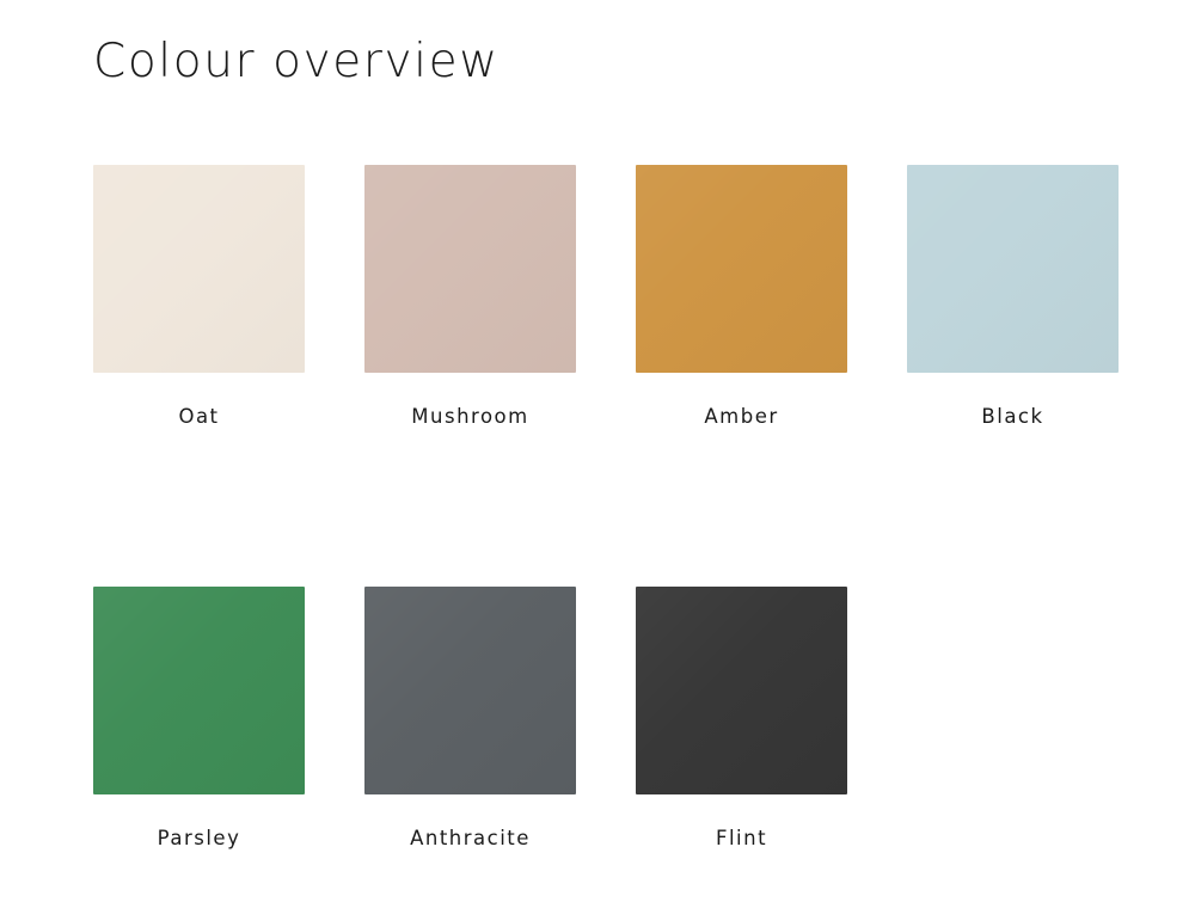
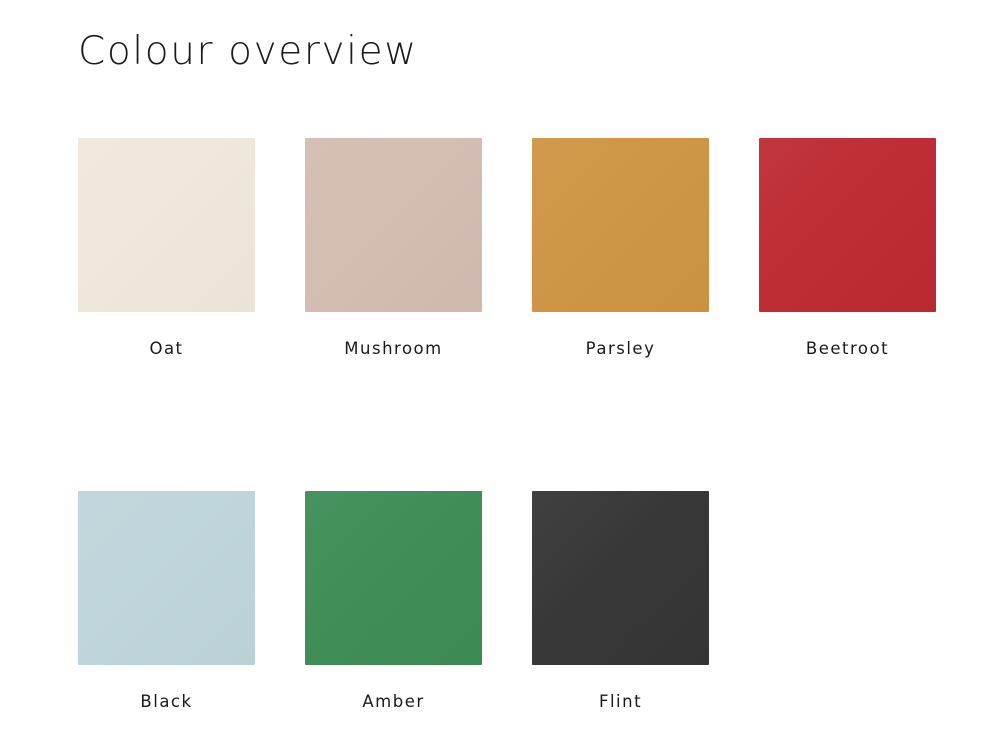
  Colour overview
  Oat
  Mushroom
- Amber
+ Parsley
+ Beetroot
  Black
- Parsley
+ Amber
- Anthracite
  Flint
